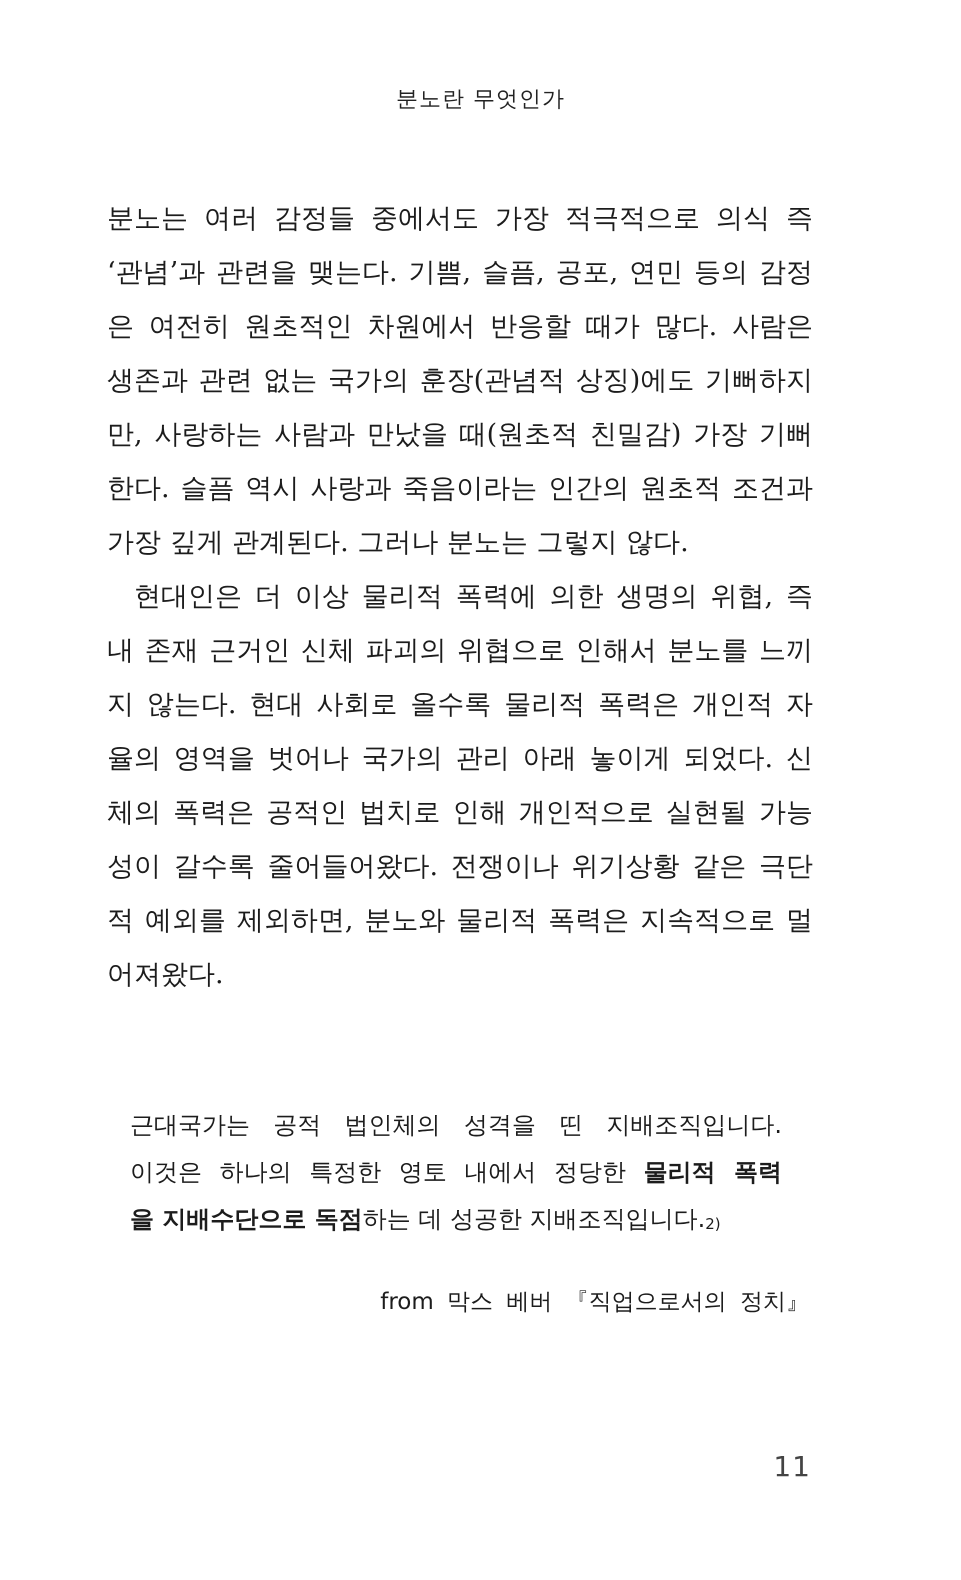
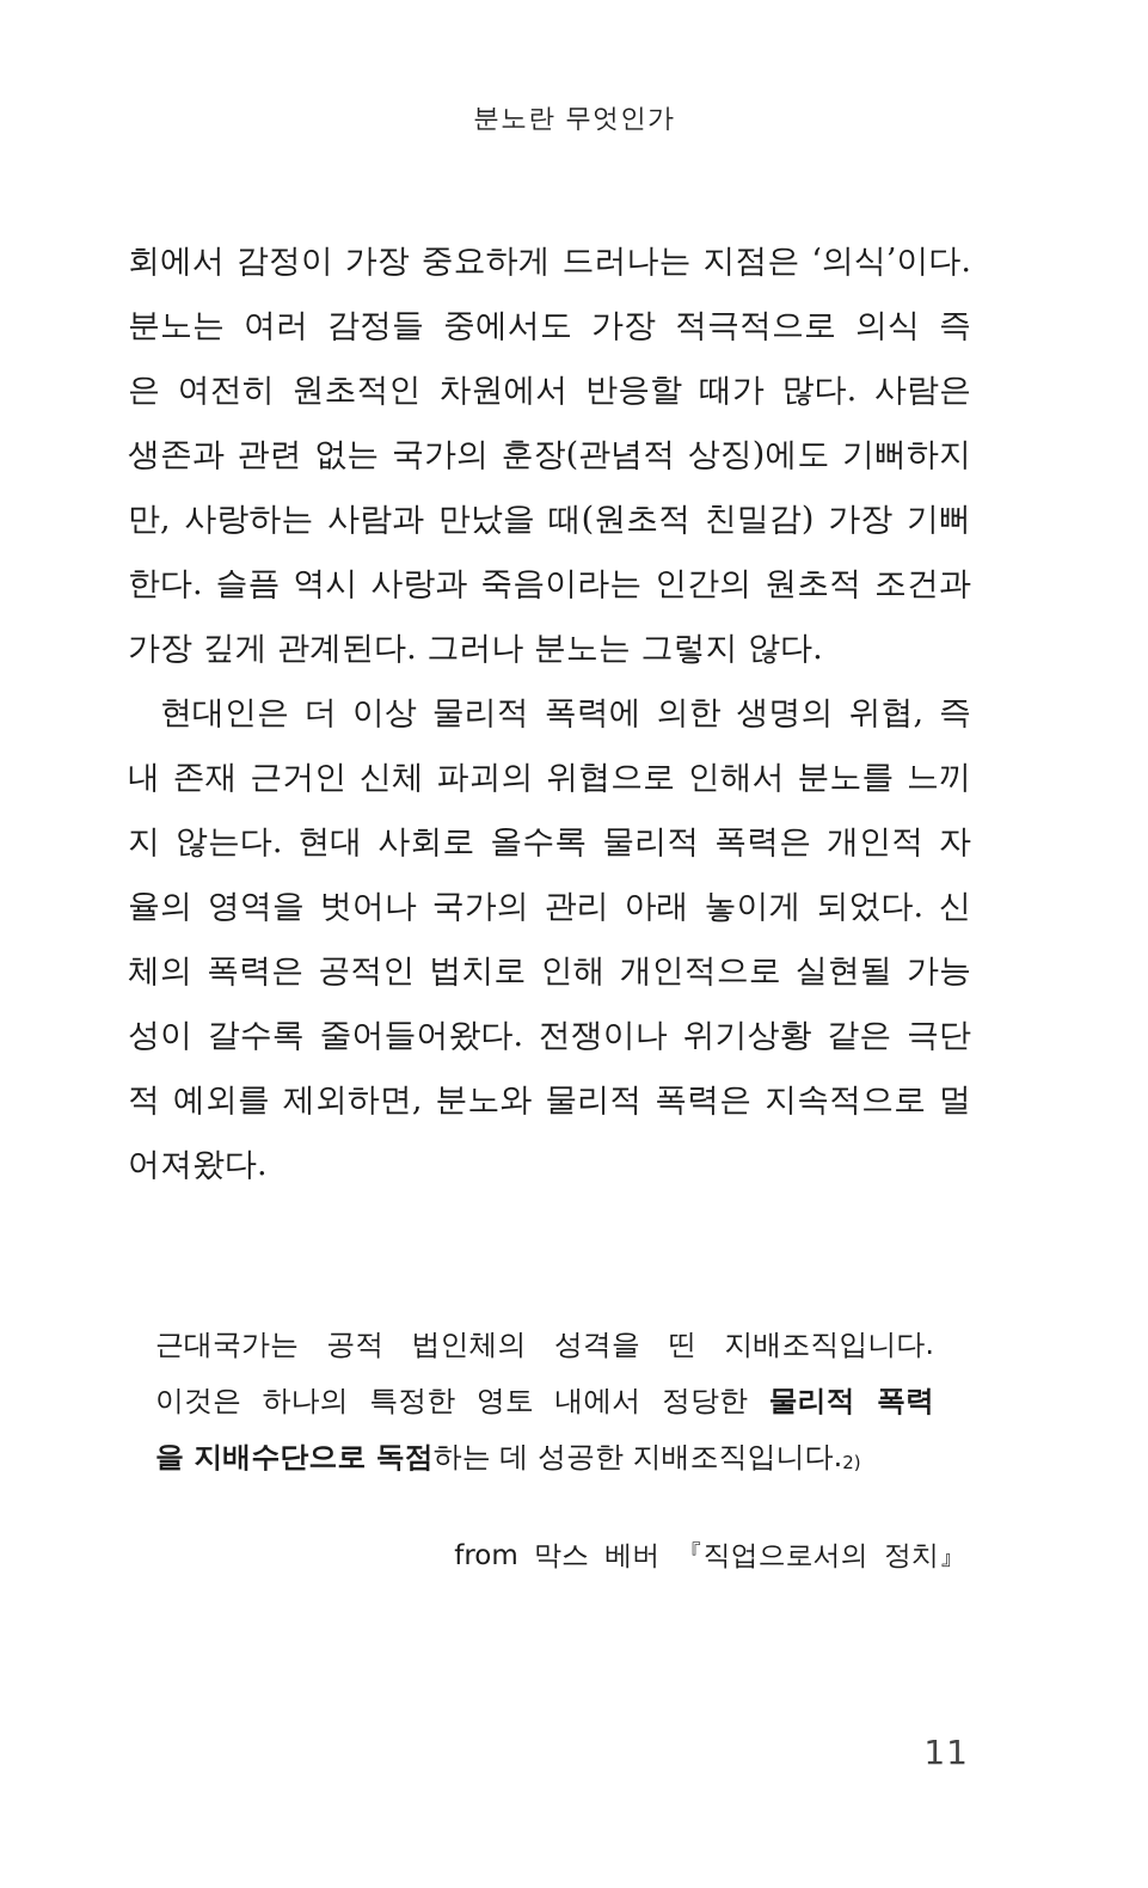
  분노란 무엇인가
+ 회에서 감정이 가장 중요하게 드러나는 지점은 ‘의식’이다.
  분노는 여러 감정들 중에서도 가장 적극적으로 의식 즉
- ‘관념’과 관련을 맺는다. 기쁨, 슬픔, 공포, 연민 등의 감정
  은 여전히 원초적인 차원에서 반응할 때가 많다. 사람은
  생존과 관련 없는 국가의 훈장(관념적 상징)에도 기뻐하지
  만, 사랑하는 사람과 만났을 때(원초적 친밀감) 가장 기뻐
  한다. 슬픔 역시 사랑과 죽음이라는 인간의 원초적 조건과
  가장 깊게 관계된다. 그러나 분노는 그렇지 않다.
  현대인은 더 이상 물리적 폭력에 의한 생명의 위협, 즉
  내 존재 근거인 신체 파괴의 위협으로 인해서 분노를 느끼
  지 않는다. 현대 사회로 올수록 물리적 폭력은 개인적 자
  율의 영역을 벗어나 국가의 관리 아래 놓이게 되었다. 신
  체의 폭력은 공적인 법치로 인해 개인적으로 실현될 가능
  성이 갈수록 줄어들어왔다. 전쟁이나 위기상황 같은 극단
  적 예외를 제외하면, 분노와 물리적 폭력은 지속적으로 멀
  어져왔다.
  근대국가는 공적 법인체의 성격을 띤 지배조직입니다.
  이것은 하나의 특정한 영토 내에서 정당한 물리적 폭력
  을 지배수단으로 독점하는 데 성공한 지배조직입니다.2)
  from 막스 베버 『직업으로서의 정치』
  11
